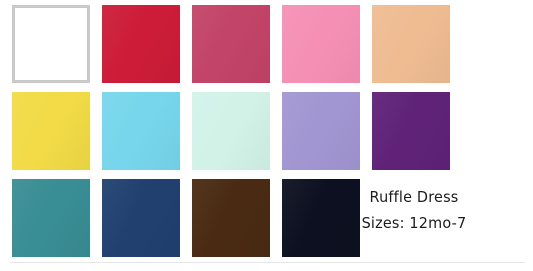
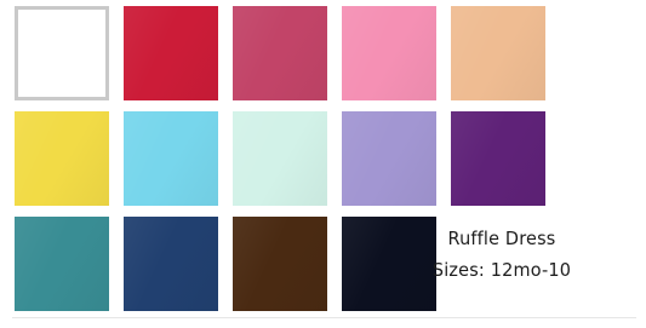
  Ruffle Dress
- Sizes: 12mo-7
+ Sizes: 12mo-10
